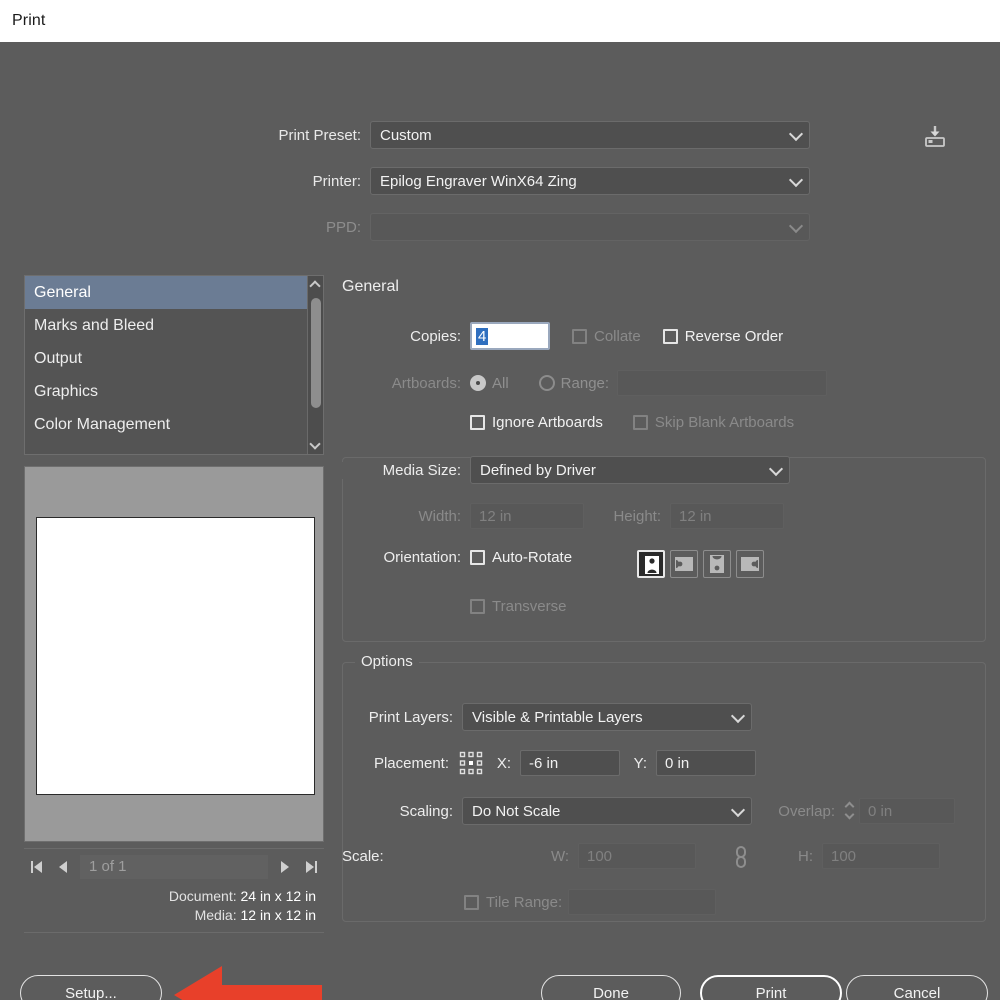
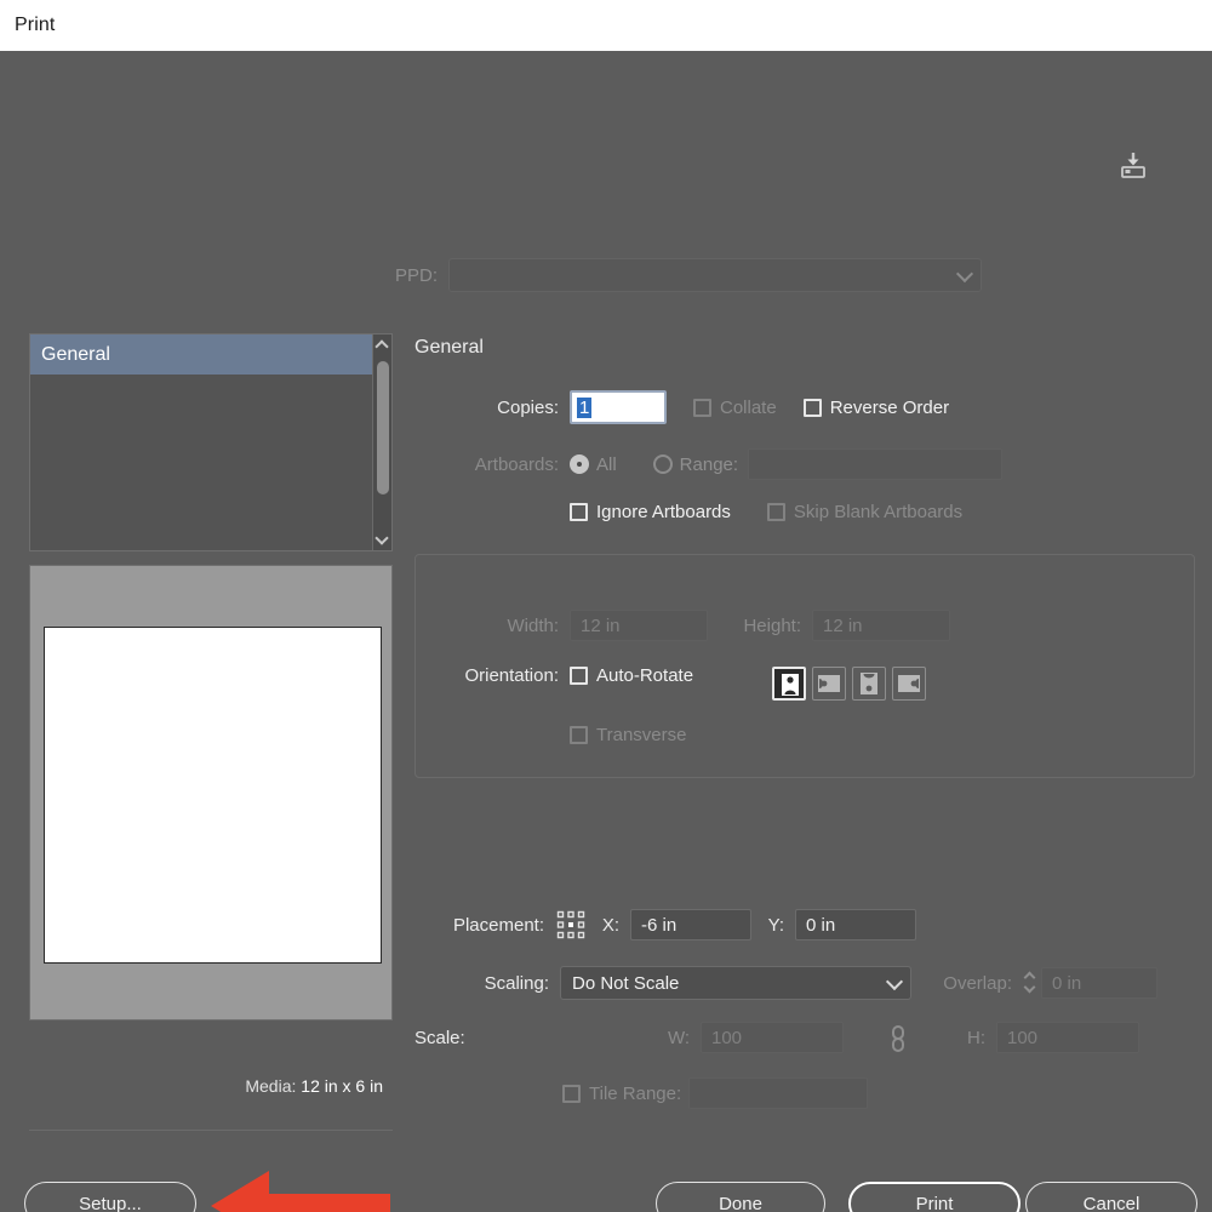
  Print
- Print Preset:
- Custom
- Printer:
- Epilog Engraver WinX64 Zing
  PPD:
  General
- Marks and Bleed
- Output
- Graphics
- Color Management
- 1 of 1
- Document: 24 in x 12 in
- Media: 12 in x 12 in
+ Media: 12 in x 6 in
  General
  Copies:
- 4
+ 1
  Collate
  Reverse Order
  Artboards:
  All
  Range:
  Ignore Artboards
  Skip Blank Artboards
- Media Size:
- Defined by Driver
  Width:
  12 in
  Height:
  12 in
  Orientation:
  Auto-Rotate
  Transverse
- Options
- Print Layers:
- Visible & Printable Layers
  Placement:
  X:
  -6 in
  Y:
  0 in
  Scaling:
  Do Not Scale
  Overlap:
  0 in
  Scale:
  W:
  100
  H:
  100
  Tile Range:
  Setup...
  Done
  Print
  Cancel
